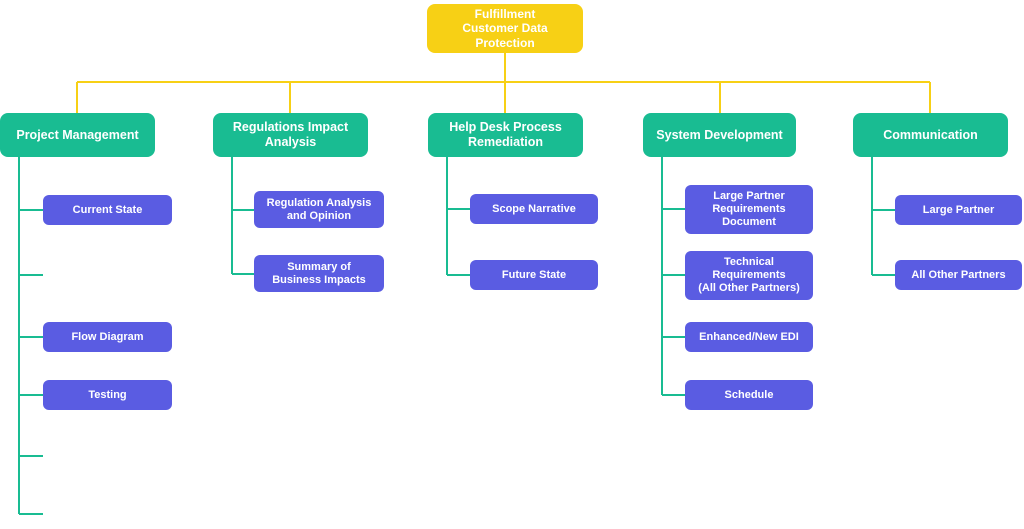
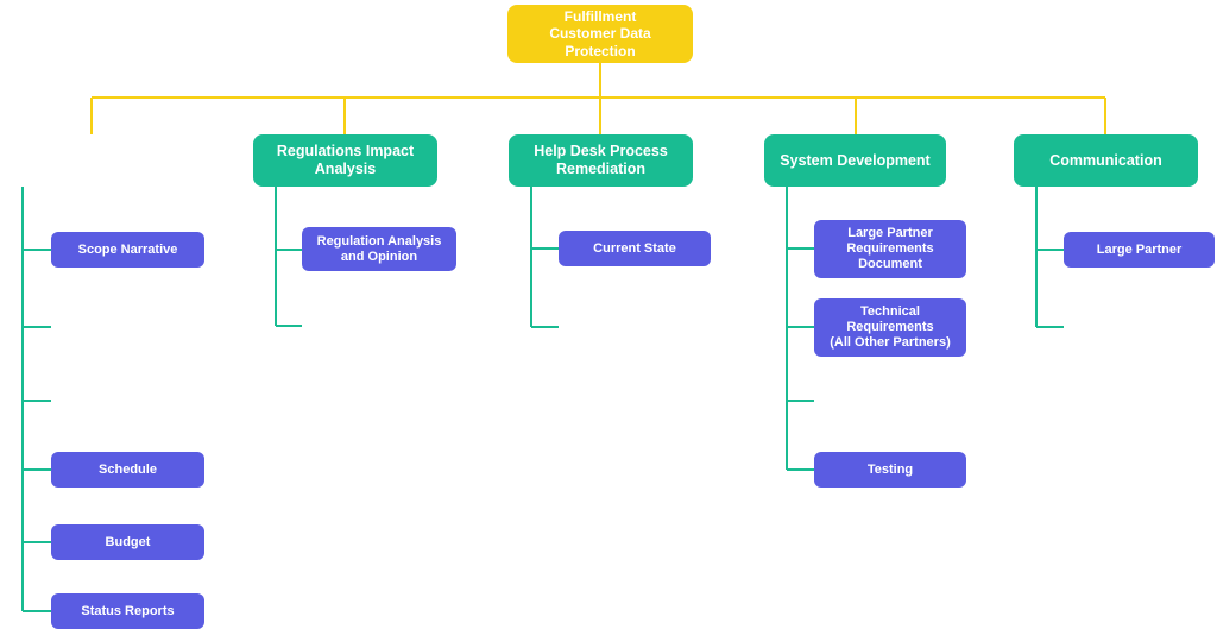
  Fulfillment
  Customer Data
  Protection
- Project Management
  Regulations Impact
  Analysis
  Help Desk Process
  Remediation
  System Development
  Communication
- Current State
+ Scope Narrative
- Flow Diagram
- Testing
+ Schedule
+ Budget
+ Status Reports
  Regulation Analysis
  and Opinion
- Summary of
- Business Impacts
- Scope Narrative
+ Current State
- Future State
  Large Partner
  Requirements
  Document
  Technical
  Requirements
  (All Other Partners)
- Enhanced/New EDI
- Schedule
+ Testing
  Large Partner
- All Other Partners
